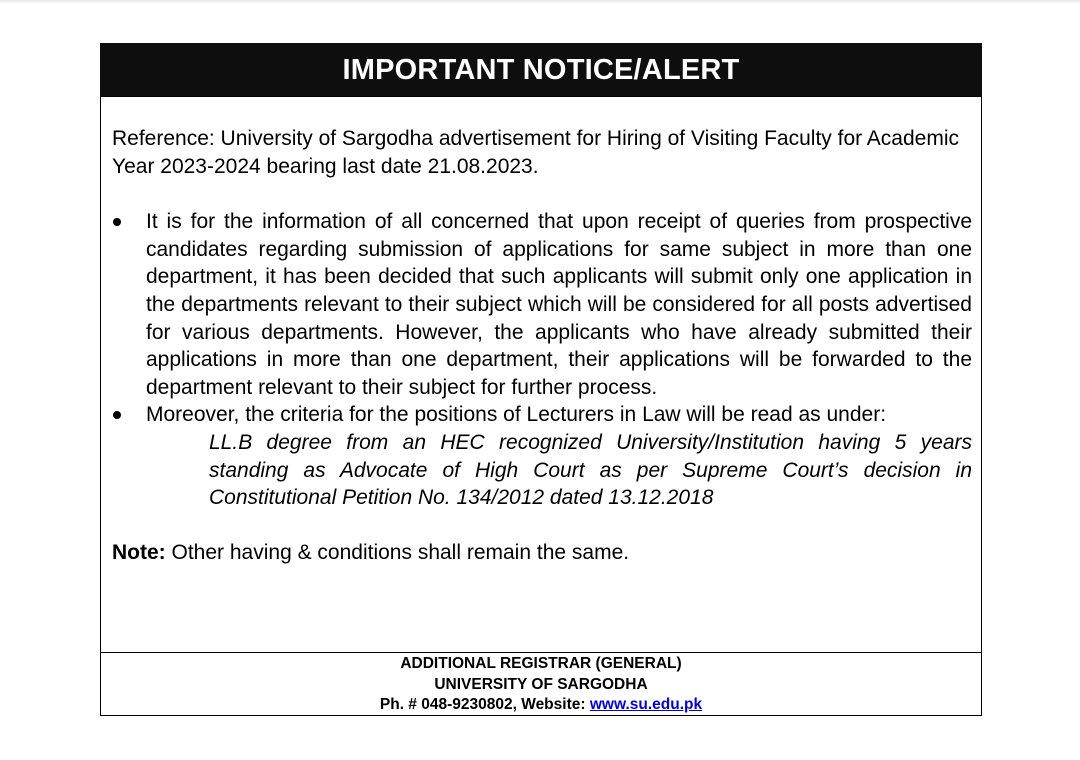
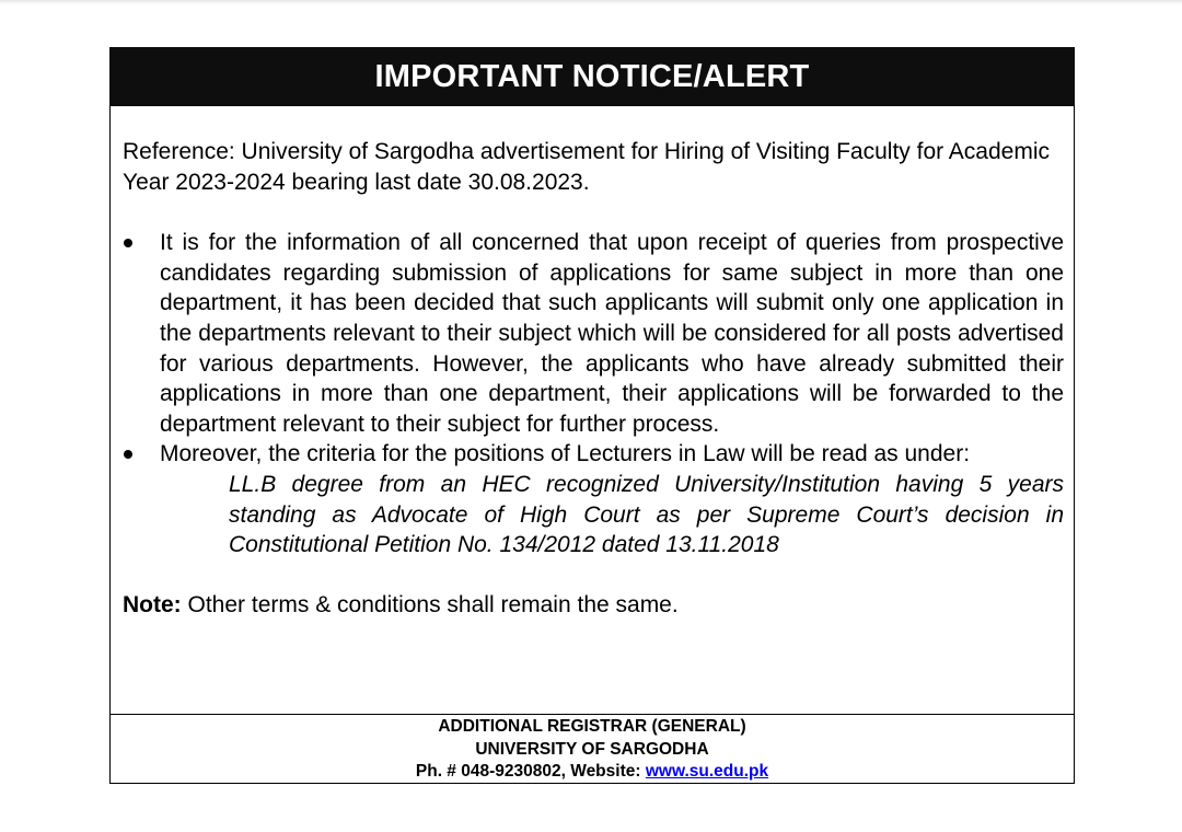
  IMPORTANT NOTICE/ALERT
- Reference: University of Sargodha advertisement for Hiring of Visiting Faculty for Academic Year 2023-2024 bearing last date 21.08.2023.
+ Reference: University of Sargodha advertisement for Hiring of Visiting Faculty for Academic Year 2023-2024 bearing last date 30.08.2023.
  It is for the information of all concerned that upon receipt of queries from prospective candidates regarding submission of applications for same subject in more than one department, it has been decided that such applicants will submit only one application in the departments relevant to their subject which will be considered for all posts advertised for various departments. However, the applicants who have already submitted their applications in more than one department, their applications will be forwarded to the department relevant to their subject for further process.
  Moreover, the criteria for the positions of Lecturers in Law will be read as under:
- LL.B degree from an HEC recognized University/Institution having 5 years standing as Advocate of High Court as per Supreme Court’s decision in Constitutional Petition No. 134/2012 dated 13.12.2018
+ LL.B degree from an HEC recognized University/Institution having 5 years standing as Advocate of High Court as per Supreme Court’s decision in Constitutional Petition No. 134/2012 dated 13.11.2018
- Note: Other having & conditions shall remain the same.
+ Note: Other terms & conditions shall remain the same.
  ADDITIONAL REGISTRAR (GENERAL)
  UNIVERSITY OF SARGODHA
  Ph. # 048-9230802, Website: www.su.edu.pk
